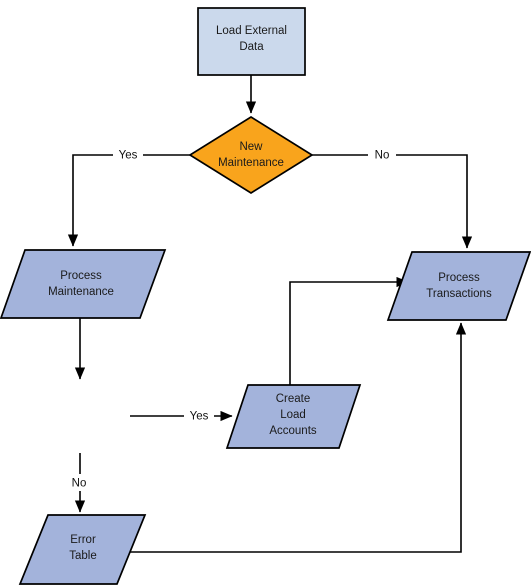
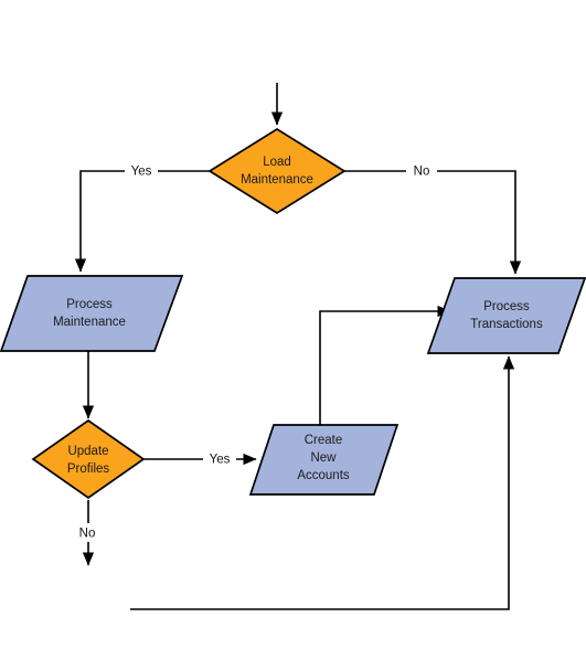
  Yes
  No
  Yes
  No
- Load External
- Data
- New
+ Load
  Maintenance
  Process
  Maintenance
  Process
  Transactions
+ Update
+ Profiles
  Create
- Load
+ New
  Accounts
- Error
- Table
